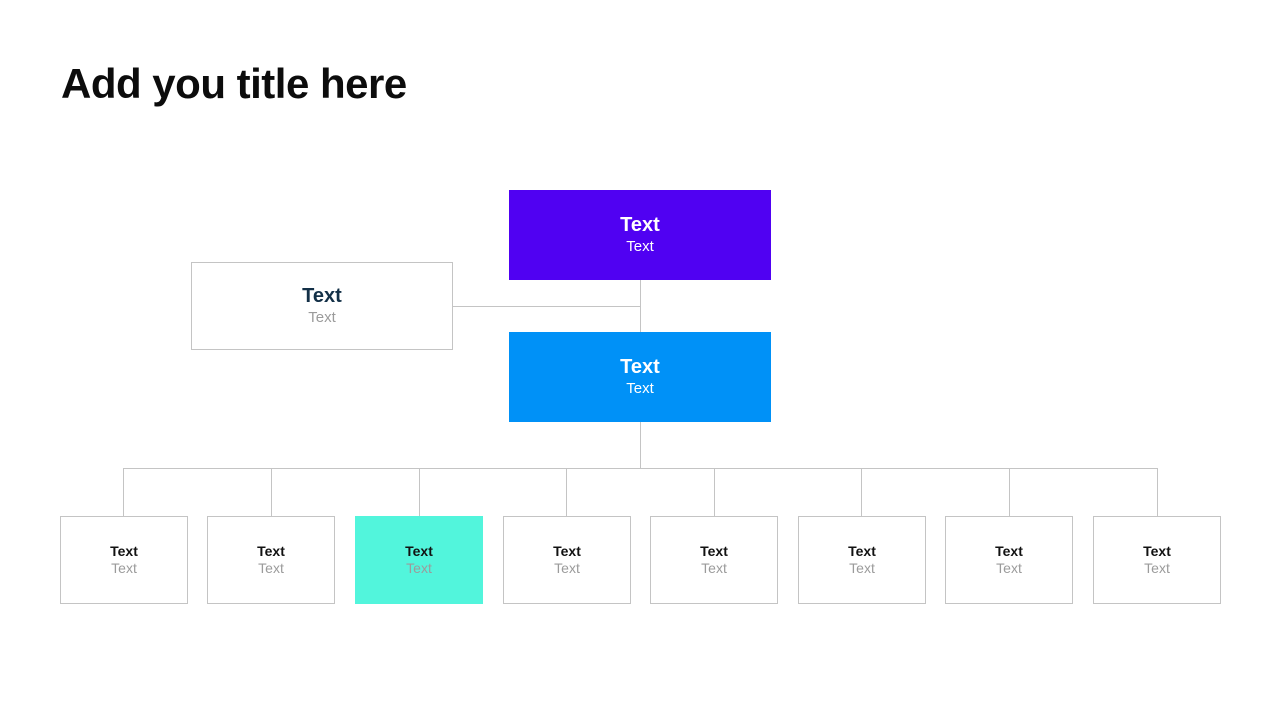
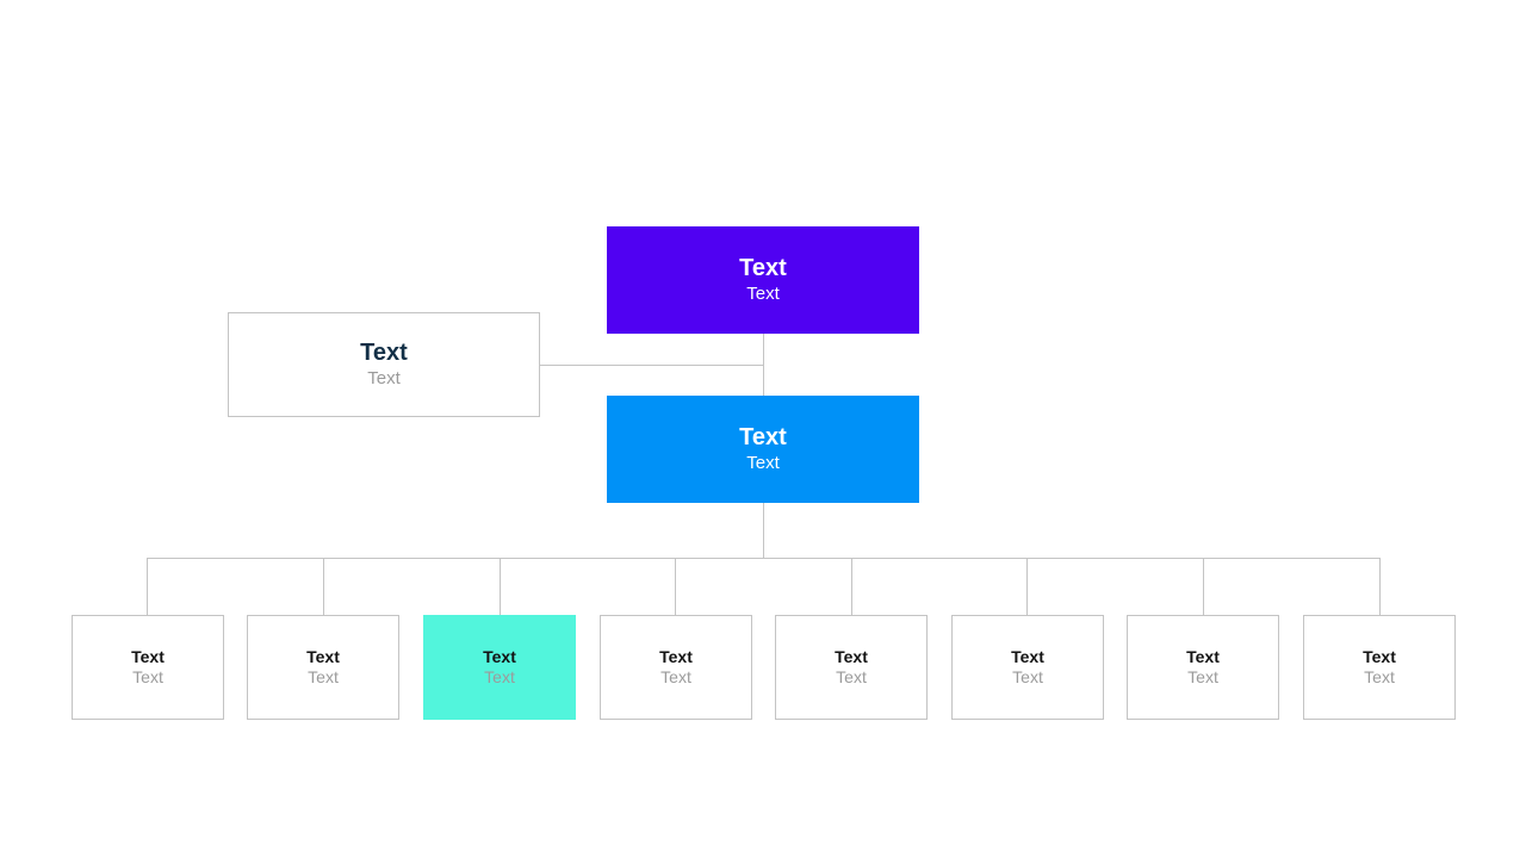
- Add you title here
  Text
  Text
  Text
  Text
  Text
  Text
  Text
  Text
  Text
  Text
  Text
  Text
  Text
  Text
  Text
  Text
  Text
  Text
  Text
  Text
  Text
  Text
